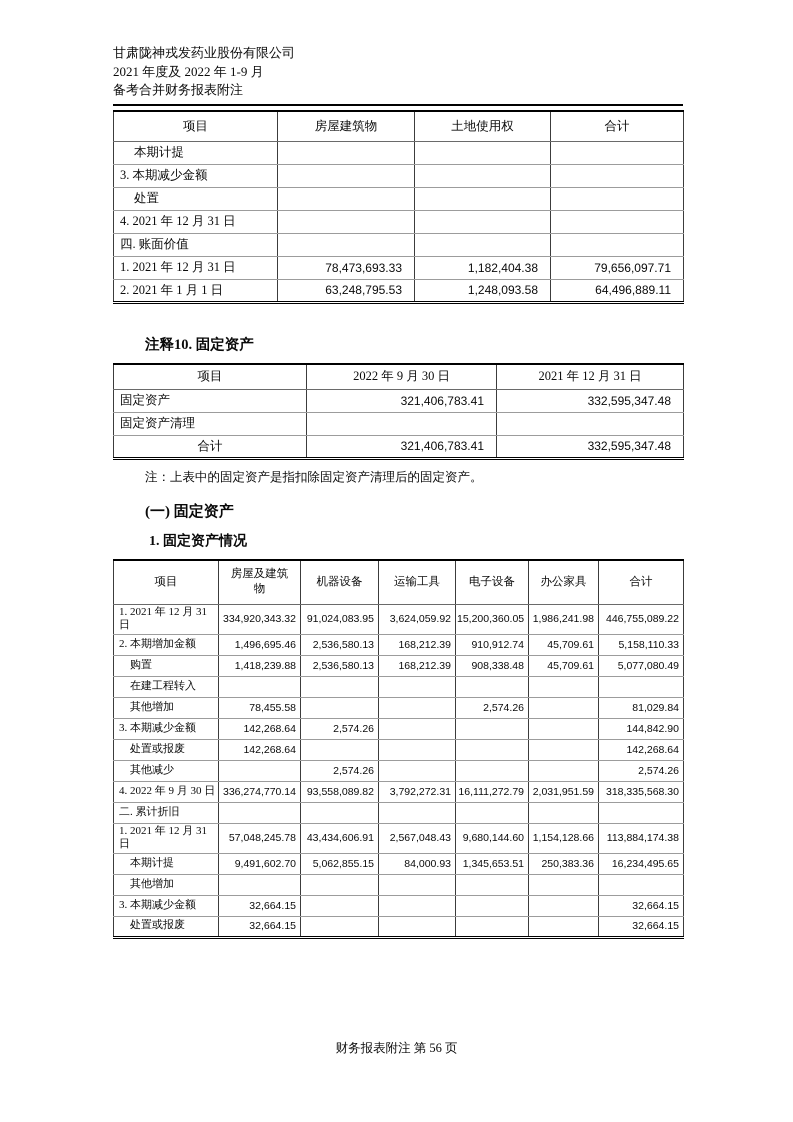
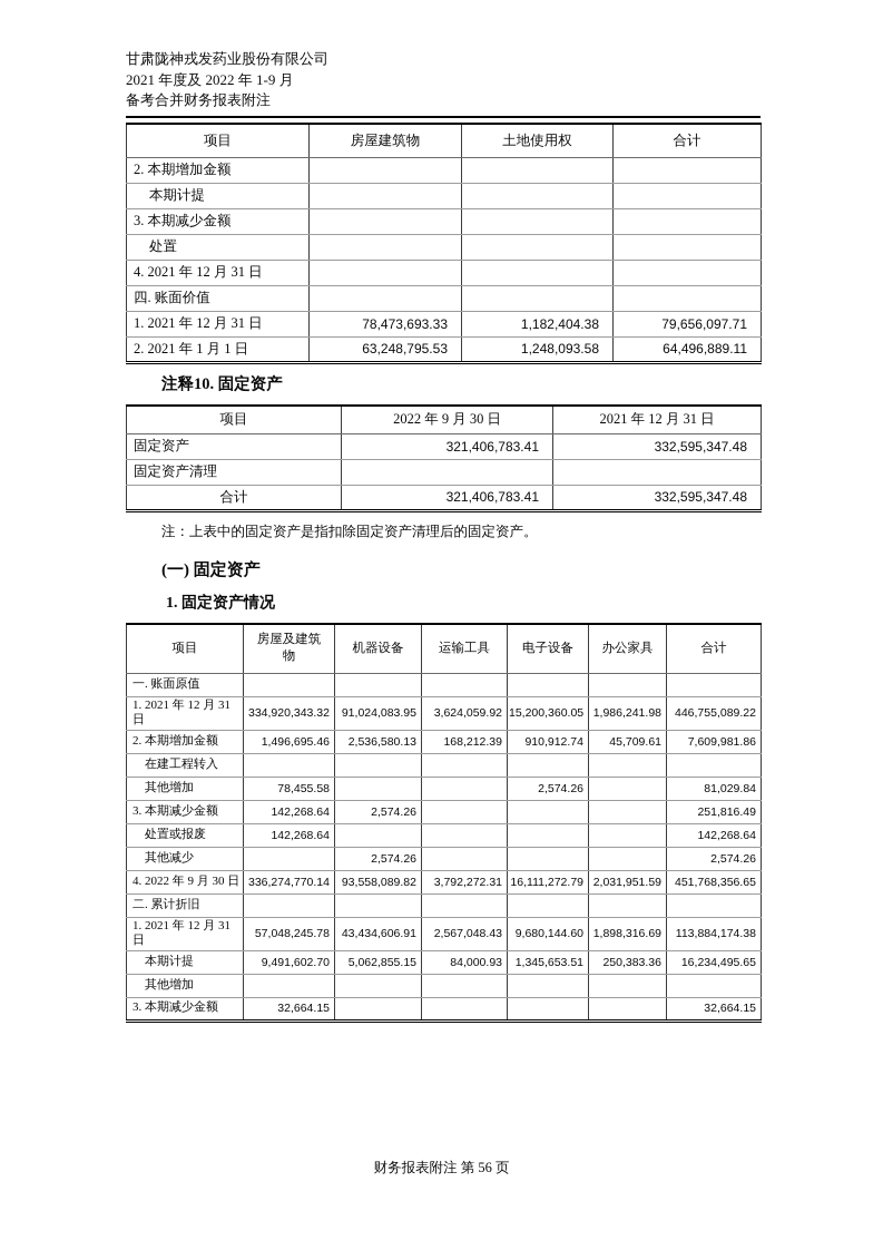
  甘肃陇神戎发药业股份有限公司
  2021 年度及 2022 年 1-9 月
  备考合并财务报表附注
  项目	房屋建筑物	土地使用权	合计
+ 2. 本期增加金额
  本期计提
  3. 本期减少金额
  处置
  4. 2021 年 12 月 31 日
  四. 账面价值
  1. 2021 年 12 月 31 日	78,473,693.33	1,182,404.38	79,656,097.71
  2. 2021 年 1 月 1 日	63,248,795.53	1,248,093.58	64,496,889.11
  注释10. 固定资产
  项目	2022 年 9 月 30 日	2021 年 12 月 31 日
  固定资产	321,406,783.41	332,595,347.48
  固定资产清理
  合计	321,406,783.41	332,595,347.48
  注：上表中的固定资产是指扣除固定资产清理后的固定资产。
  (一) 固定资产
  1. 固定资产情况
  项目	房屋及建筑物	机器设备	运输工具	电子设备	办公家具	合计
+ 一. 账面原值
  1. 2021 年 12 月 31 日	334,920,343.32	91,024,083.95	3,624,059.92	15,200,360.05	1,986,241.98	446,755,089.22
- 2. 本期增加金额	1,496,695.46	2,536,580.13	168,212.39	910,912.74	45,709.61	5,158,110.33
+ 2. 本期增加金额	1,496,695.46	2,536,580.13	168,212.39	910,912.74	45,709.61	7,609,981.86
- 购置	1,418,239.88	2,536,580.13	168,212.39	908,338.48	45,709.61	5,077,080.49
  在建工程转入
  其他增加	78,455.58			2,574.26		81,029.84
- 3. 本期减少金额	142,268.64	2,574.26				144,842.90
+ 3. 本期减少金额	142,268.64	2,574.26				251,816.49
  处置或报废	142,268.64					142,268.64
  其他减少		2,574.26				2,574.26
- 4. 2022 年 9 月 30 日	336,274,770.14	93,558,089.82	3,792,272.31	16,111,272.79	2,031,951.59	318,335,568.30
+ 4. 2022 年 9 月 30 日	336,274,770.14	93,558,089.82	3,792,272.31	16,111,272.79	2,031,951.59	451,768,356.65
  二. 累计折旧
- 1. 2021 年 12 月 31 日	57,048,245.78	43,434,606.91	2,567,048.43	9,680,144.60	1,154,128.66	113,884,174.38
+ 1. 2021 年 12 月 31 日	57,048,245.78	43,434,606.91	2,567,048.43	9,680,144.60	1,898,316.69	113,884,174.38
  本期计提	9,491,602.70	5,062,855.15	84,000.93	1,345,653.51	250,383.36	16,234,495.65
  其他增加
  3. 本期减少金额	32,664.15					32,664.15
- 处置或报废	32,664.15					32,664.15
  财务报表附注 第 56 页
